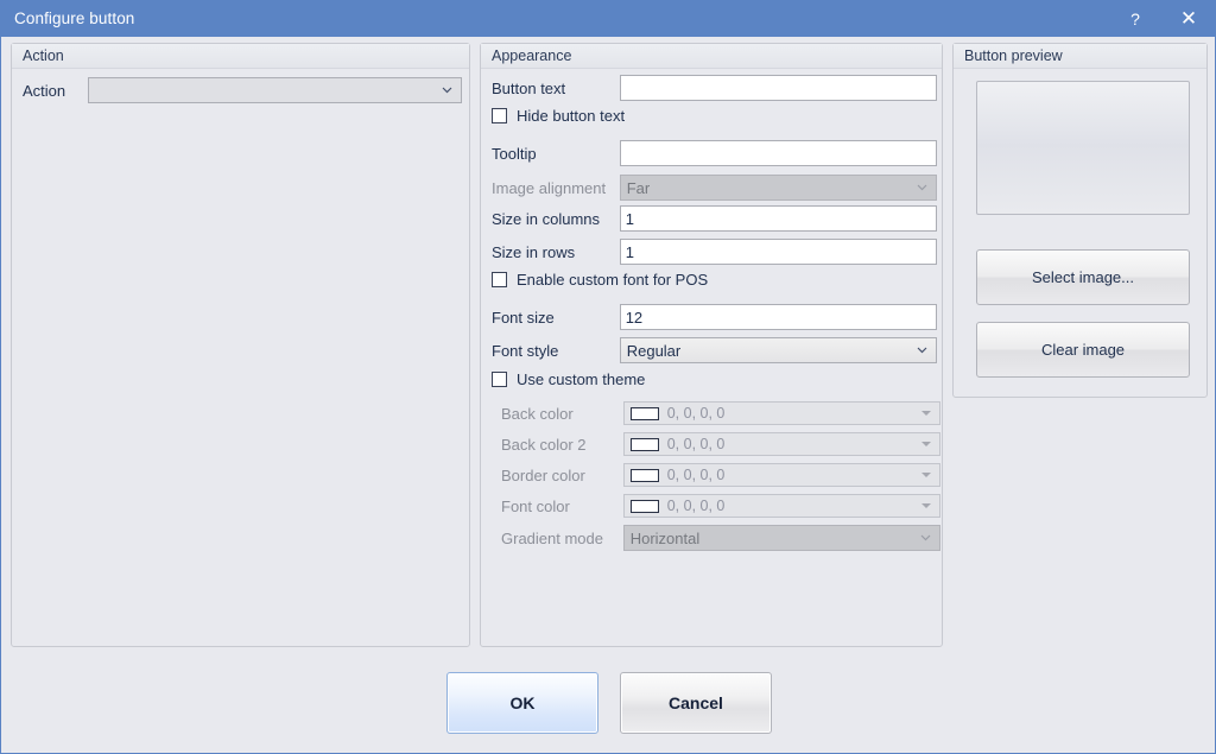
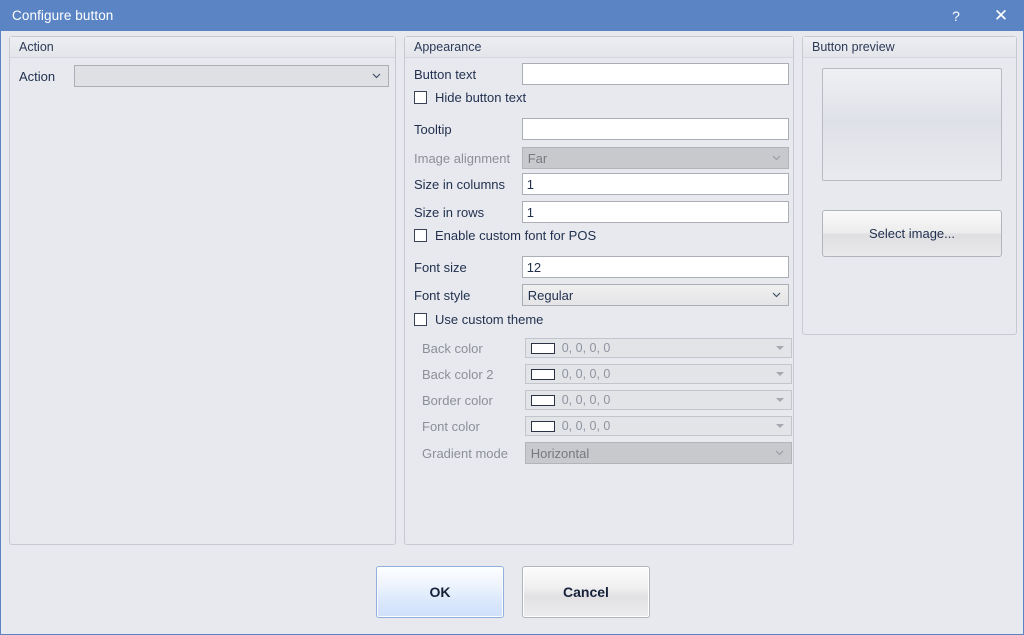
  Configure button
  ?
  ✕
  Action
  Action
  Appearance
  Button text
  Hide button text
  Tooltip
  Image alignment
  Far
  Size in columns
  1
  Size in rows
  1
  Enable custom font for POS
  Font size
  12
  Font style
  Regular
  Use custom theme
  Back color
  0, 0, 0, 0
  Back color 2
  0, 0, 0, 0
  Border color
  0, 0, 0, 0
  Font color
  0, 0, 0, 0
  Gradient mode
  Horizontal
  Button preview
  Select image...
- Clear image
  OK
  Cancel
